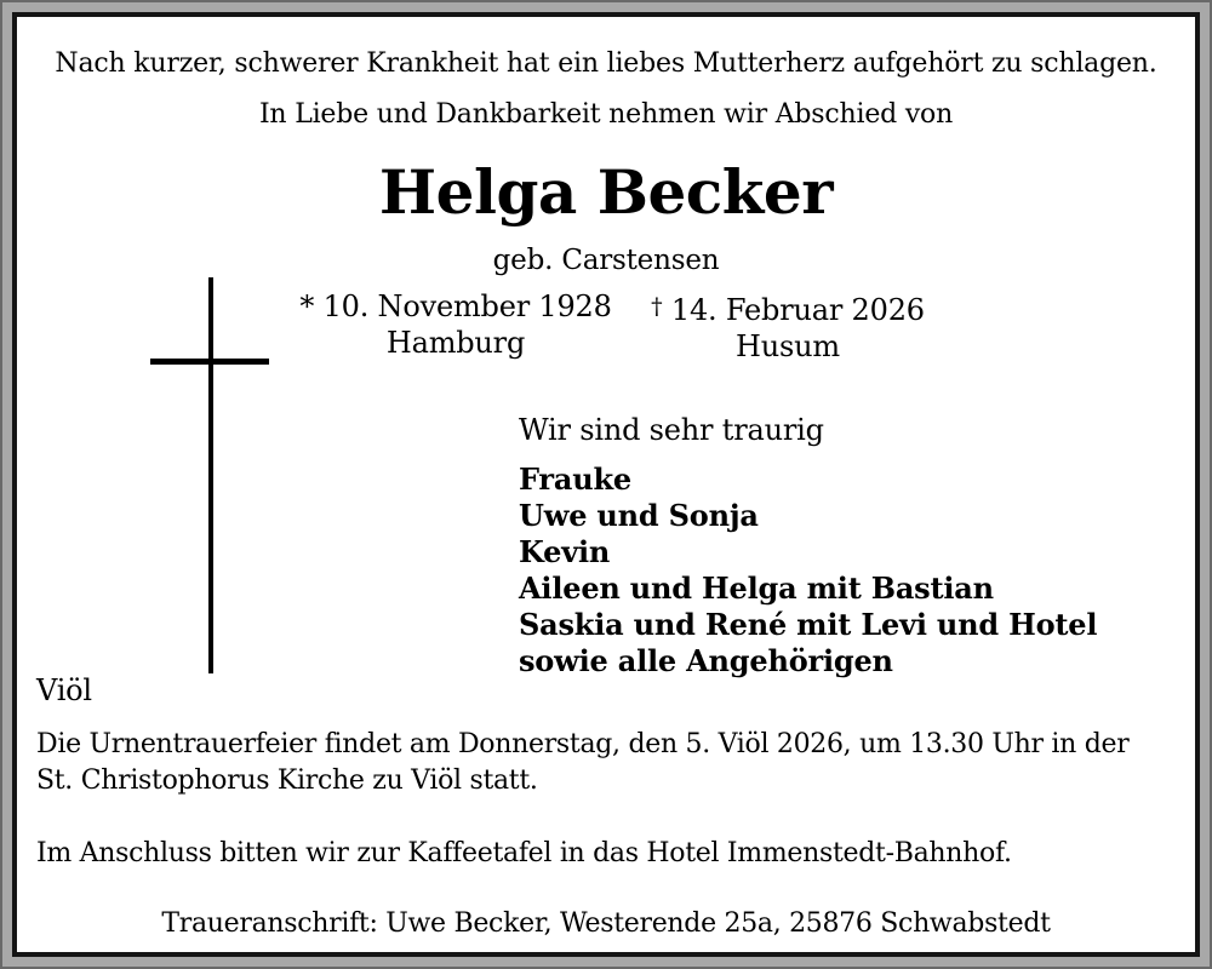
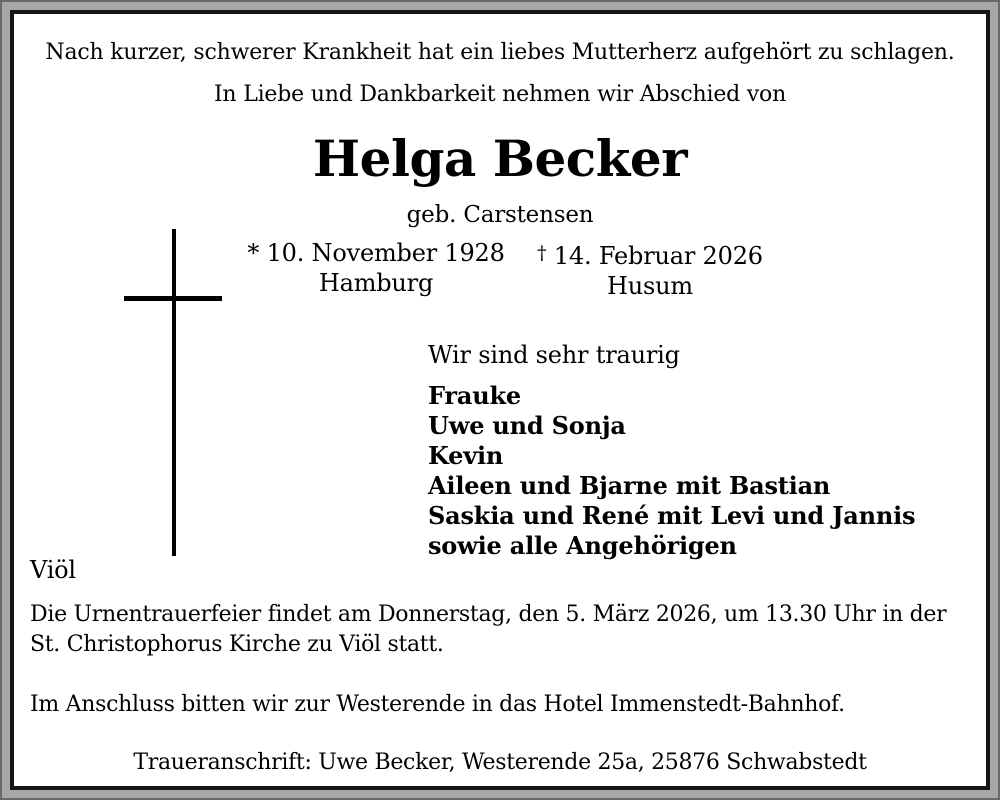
  Nach kurzer, schwerer Krankheit hat ein liebes Mutterherz aufgehört zu schlagen.
  In Liebe und Dankbarkeit nehmen wir Abschied von
  Helga Becker
  geb. Carstensen
  * 10. November 1928
  Hamburg
  † 14. Februar 2026
  Husum
  Wir sind sehr traurig
  Frauke
  Uwe und Sonja
  Kevin
- Aileen und Helga mit Bastian
+ Aileen und Bjarne mit Bastian
- Saskia und René mit Levi und Hotel
+ Saskia und René mit Levi und Jannis
  sowie alle Angehörigen
  Viöl
- Die Urnentrauerfeier findet am Donnerstag, den 5. Viöl 2026, um 13.30 Uhr in der
+ Die Urnentrauerfeier findet am Donnerstag, den 5. März 2026, um 13.30 Uhr in der
  St. Christophorus Kirche zu Viöl statt.
- Im Anschluss bitten wir zur Kaffeetafel in das Hotel Immenstedt-Bahnhof.
+ Im Anschluss bitten wir zur Westerende in das Hotel Immenstedt-Bahnhof.
  Traueranschrift: Uwe Becker, Westerende 25a, 25876 Schwabstedt
